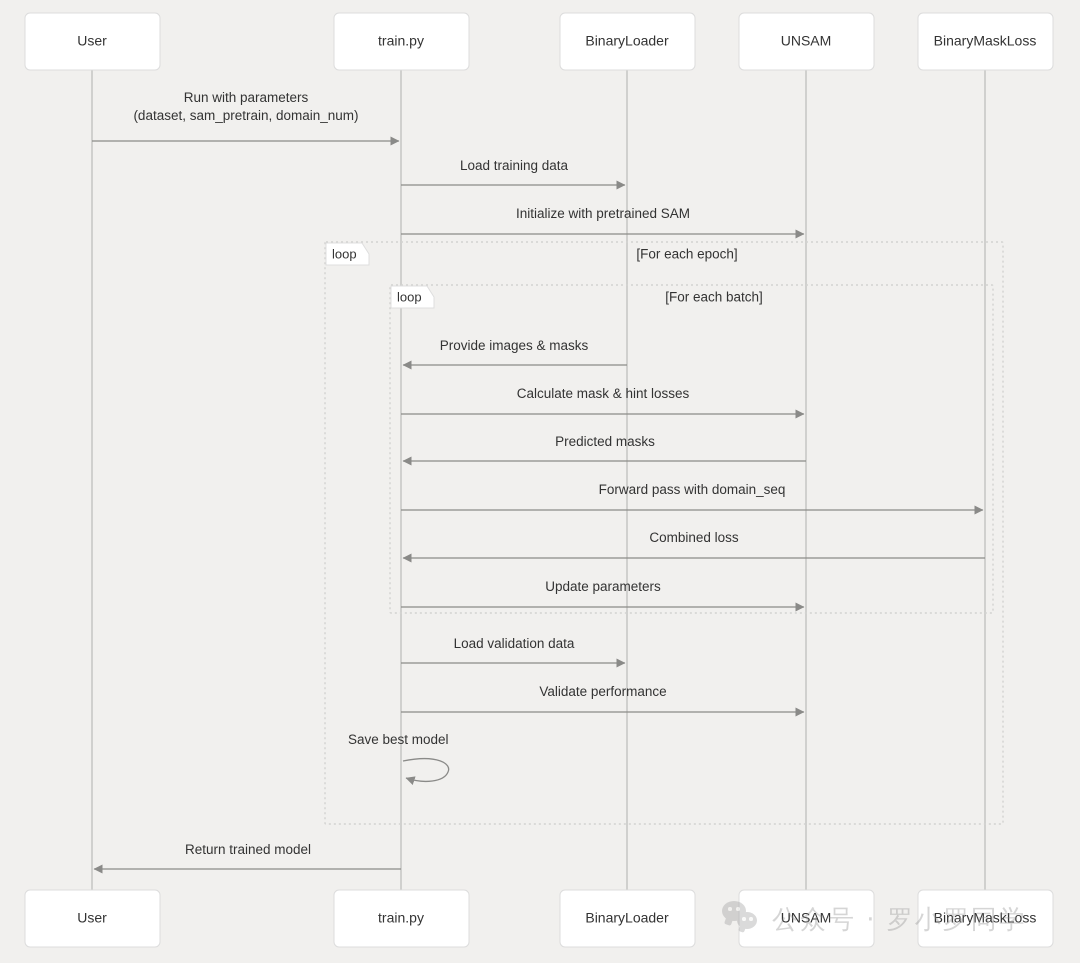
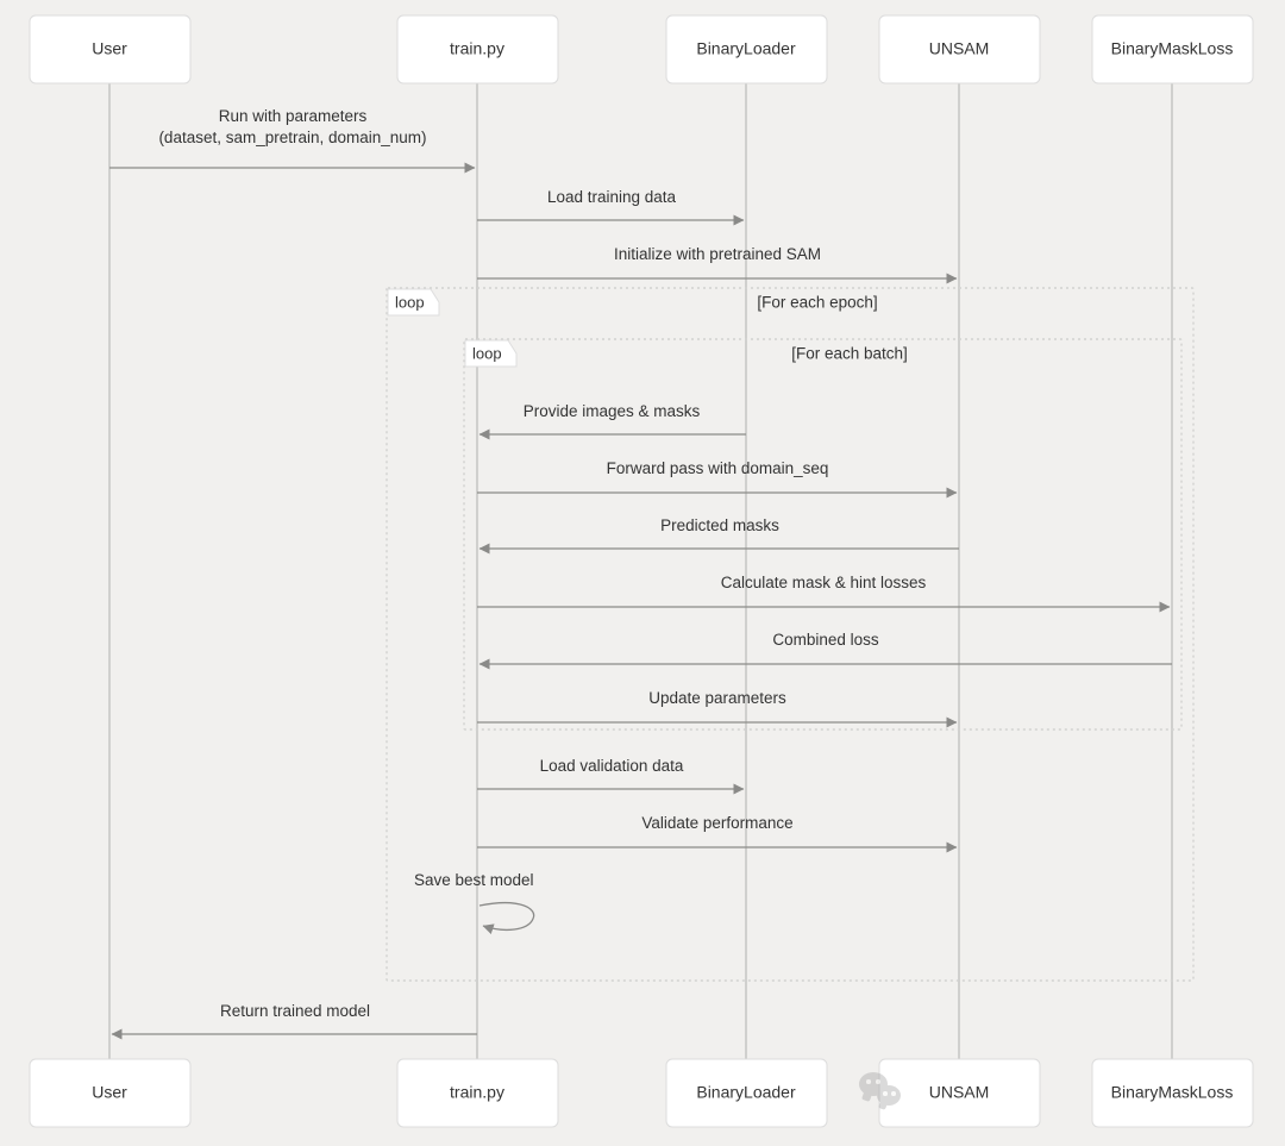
  loop
  [For each epoch]
  loop
  [For each batch]
  User
  train.py
  BinaryLoader
  UNSAM
  BinaryMaskLoss
  Run with parameters
  (dataset, sam_pretrain, domain_num)
  Load training data
  Initialize with pretrained SAM
  Provide images & masks
- Calculate mask & hint losses
+ Forward pass with domain_seq
  Predicted masks
- Forward pass with domain_seq
+ Calculate mask & hint losses
  Combined loss
  Update parameters
  Load validation data
  Validate performance
  Save best model
  Return trained model
  User
  train.py
  BinaryLoader
  UNSAM
  BinaryMaskLoss
- 公众号 · 罗小罗同学
